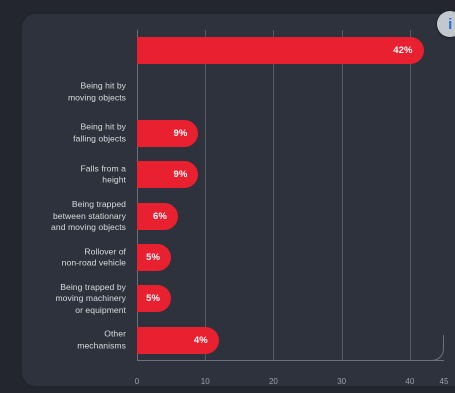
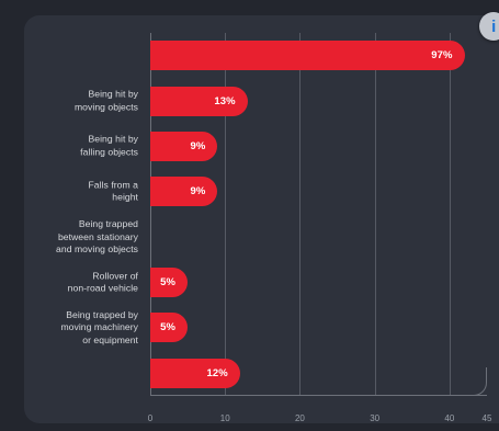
- 42%
+ 97%
  Being hit by
  moving objects
+ 13%
  Being hit by
  falling objects
  9%
  Falls from a
  height
  9%
  Being trapped
  between stationary
  and moving objects
- 6%
  Rollover of
  non-road vehicle
  5%
  Being trapped by
  moving machinery
  or equipment
  5%
- Other
- mechanisms
- 4%
+ 12%
  0
  10
  20
  30
  40
  45
  i
